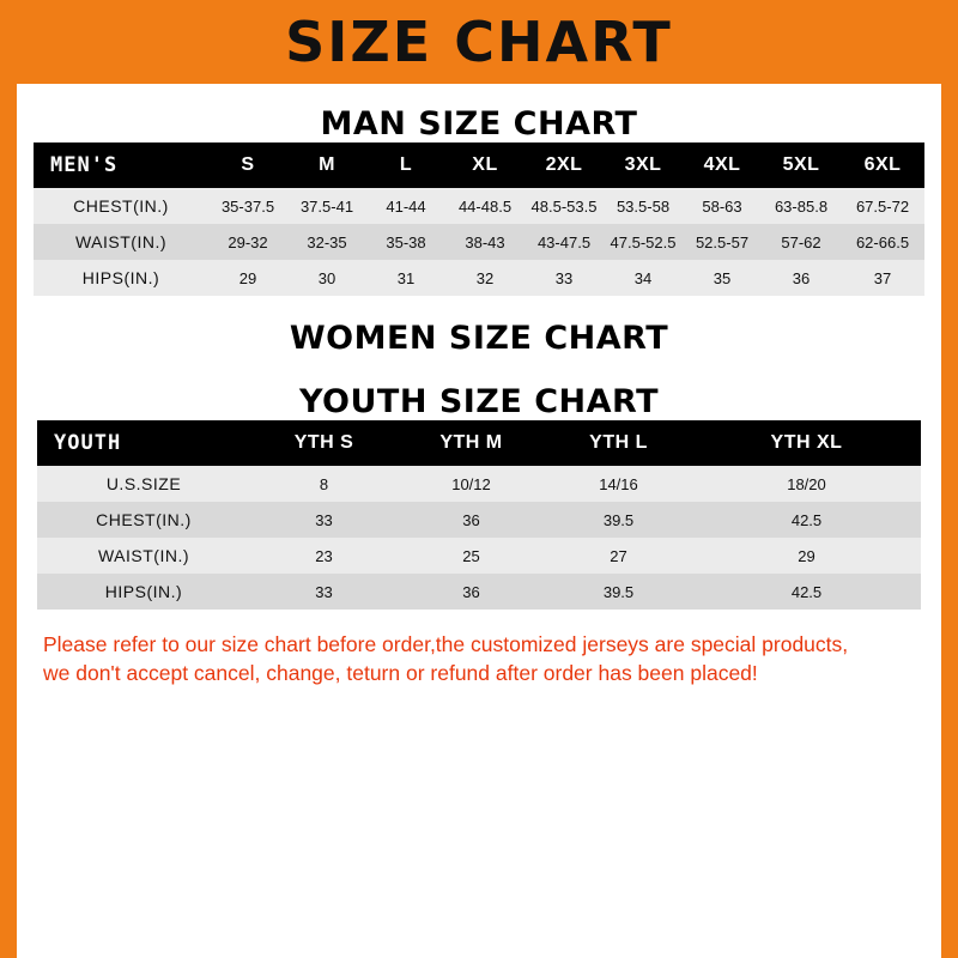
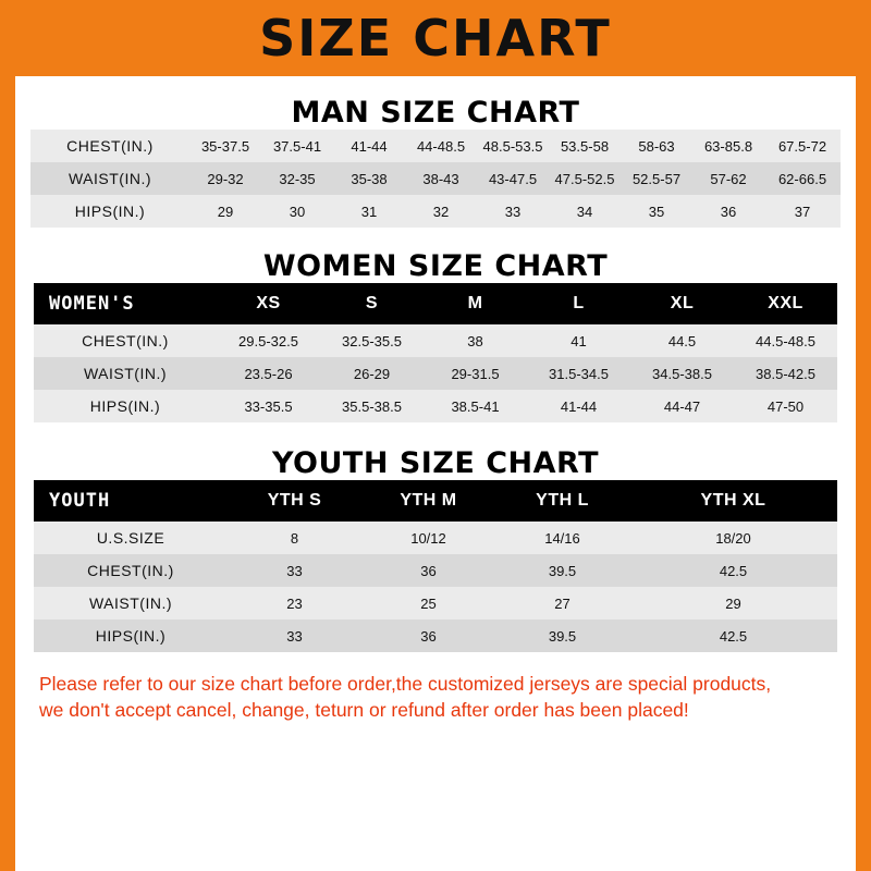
  SIZE CHART
  MAN SIZE CHART
- MEN'S	S	M	L	XL	2XL	3XL	4XL	5XL	6XL
  CHEST(IN.)	35-37.5	37.5-41	41-44	44-48.5	48.5-53.5	53.5-58	58-63	63-85.8	67.5-72
  WAIST(IN.)	29-32	32-35	35-38	38-43	43-47.5	47.5-52.5	52.5-57	57-62	62-66.5
  HIPS(IN.)	29	30	31	32	33	34	35	36	37
  WOMEN SIZE CHART
+ WOMEN'S	XS	S	M	L	XL	XXL
+ CHEST(IN.)	29.5-32.5	32.5-35.5	38	41	44.5	44.5-48.5
+ WAIST(IN.)	23.5-26	26-29	29-31.5	31.5-34.5	34.5-38.5	38.5-42.5
+ HIPS(IN.)	33-35.5	35.5-38.5	38.5-41	41-44	44-47	47-50
  YOUTH SIZE CHART
  YOUTH	YTH S	YTH M	YTH L	YTH XL
  U.S.SIZE	8	10/12	14/16	18/20
  CHEST(IN.)	33	36	39.5	42.5
  WAIST(IN.)	23	25	27	29
  HIPS(IN.)	33	36	39.5	42.5
  Please refer to our size chart before order,the customized jerseys are special products,
  we don't accept cancel, change, teturn or refund after order has been placed!
